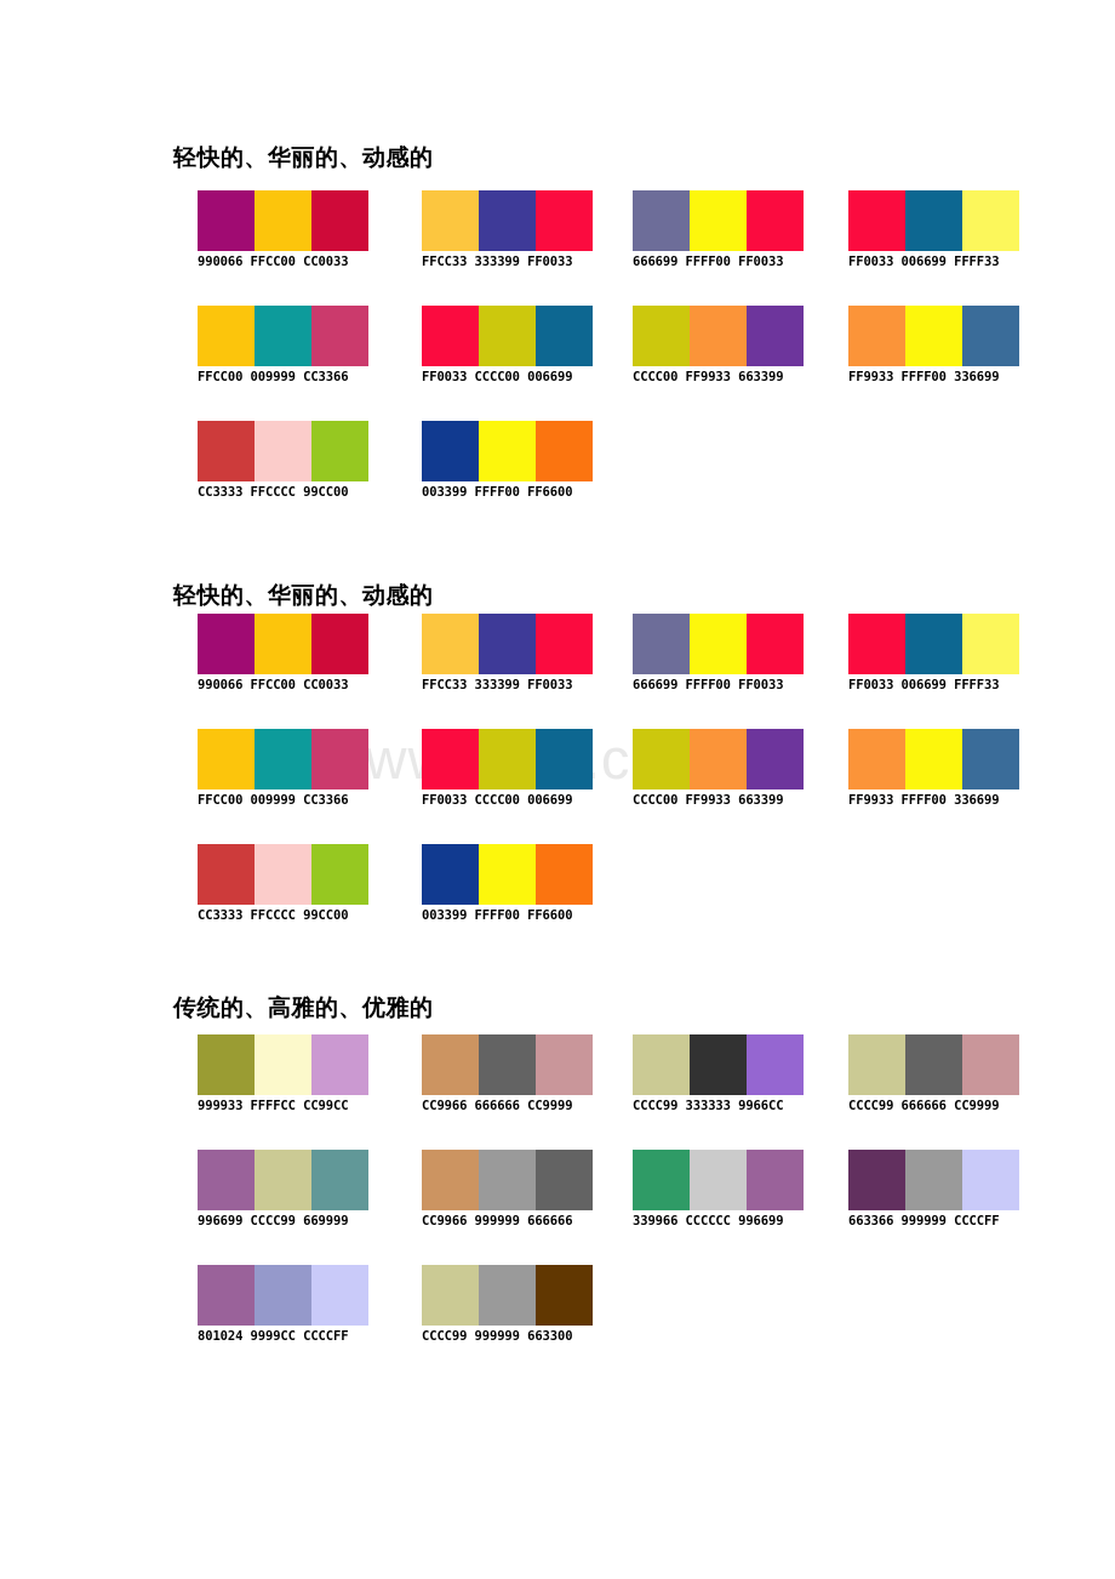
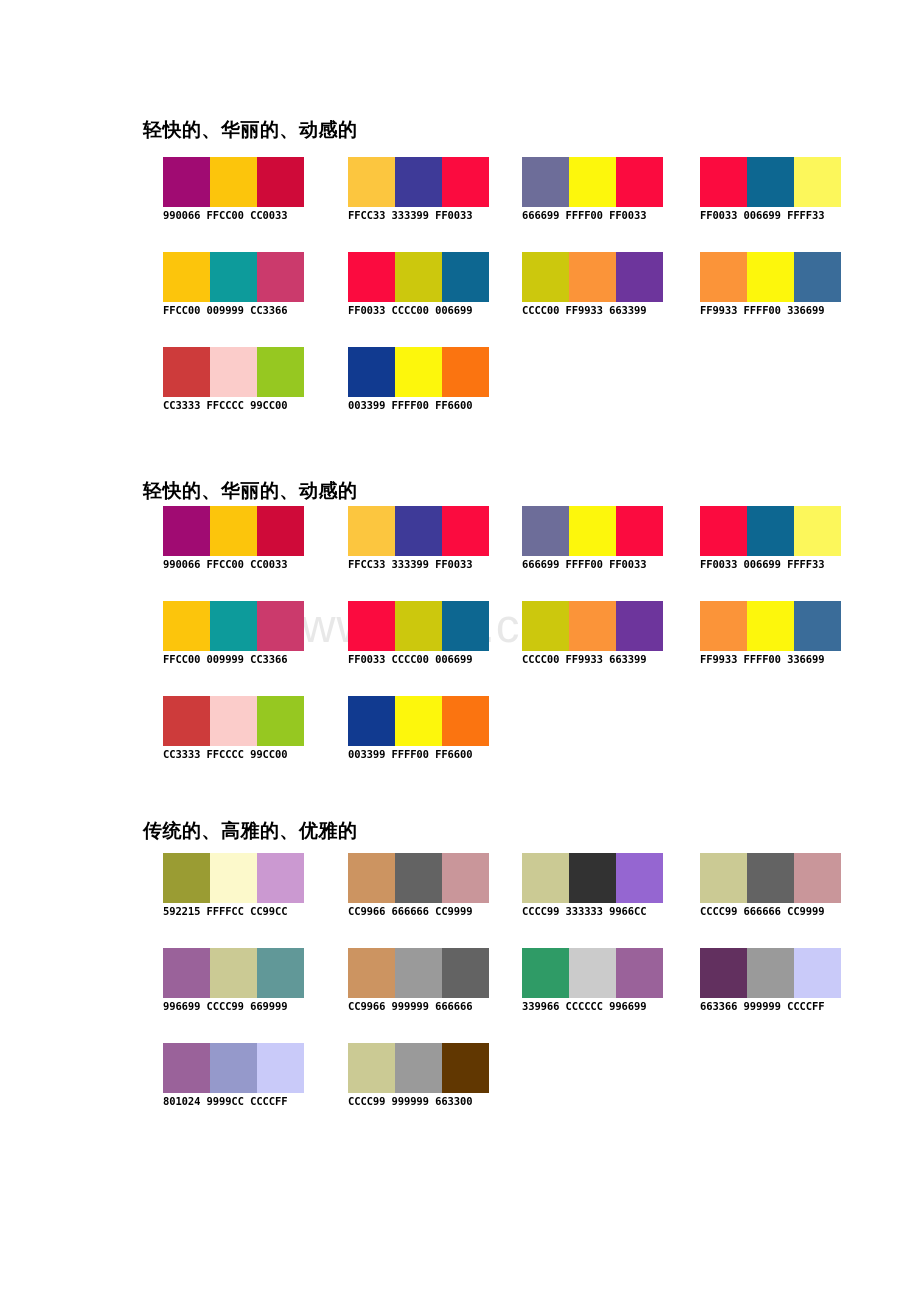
  轻快的、华丽的、动感的
  990066 FFCC00 CC0033
  FFCC33 333399 FF0033
  666699 FFFF00 FF0033
  FF0033 006699 FFFF33
  FFCC00 009999 CC3366
  FF0033 CCCC00 006699
  CCCC00 FF9933 663399
  FF9933 FFFF00 336699
  CC3333 FFCCCC 99CC00
  003399 FFFF00 FF6600
  轻快的、华丽的、动感的
  990066 FFCC00 CC0033
  FFCC33 333399 FF0033
  666699 FFFF00 FF0033
  FF0033 006699 FFFF33
  FFCC00 009999 CC3366
  FF0033 CCCC00 006699
  CCCC00 FF9933 663399
  FF9933 FFFF00 336699
  CC3333 FFCCCC 99CC00
  003399 FFFF00 FF6600
  传统的、高雅的、优雅的
- 999933 FFFFCC CC99CC
+ 592215 FFFFCC CC99CC
  CC9966 666666 CC9999
  CCCC99 333333 9966CC
  CCCC99 666666 CC9999
  996699 CCCC99 669999
  CC9966 999999 666666
  339966 CCCCCC 996699
  663366 999999 CCCCFF
  801024 9999CC CCCCFF
  CCCC99 999999 663300
